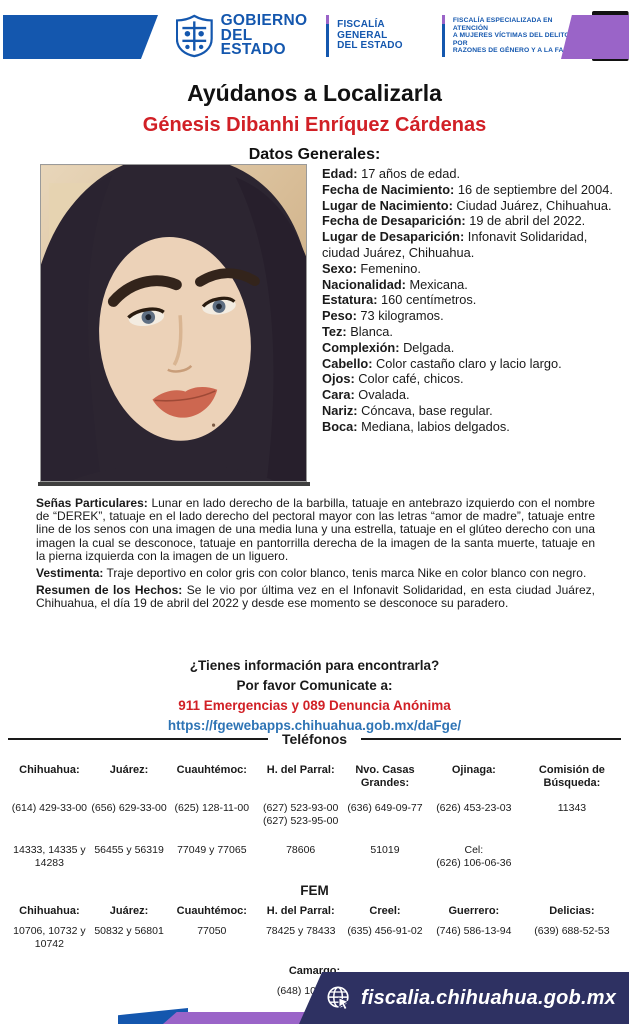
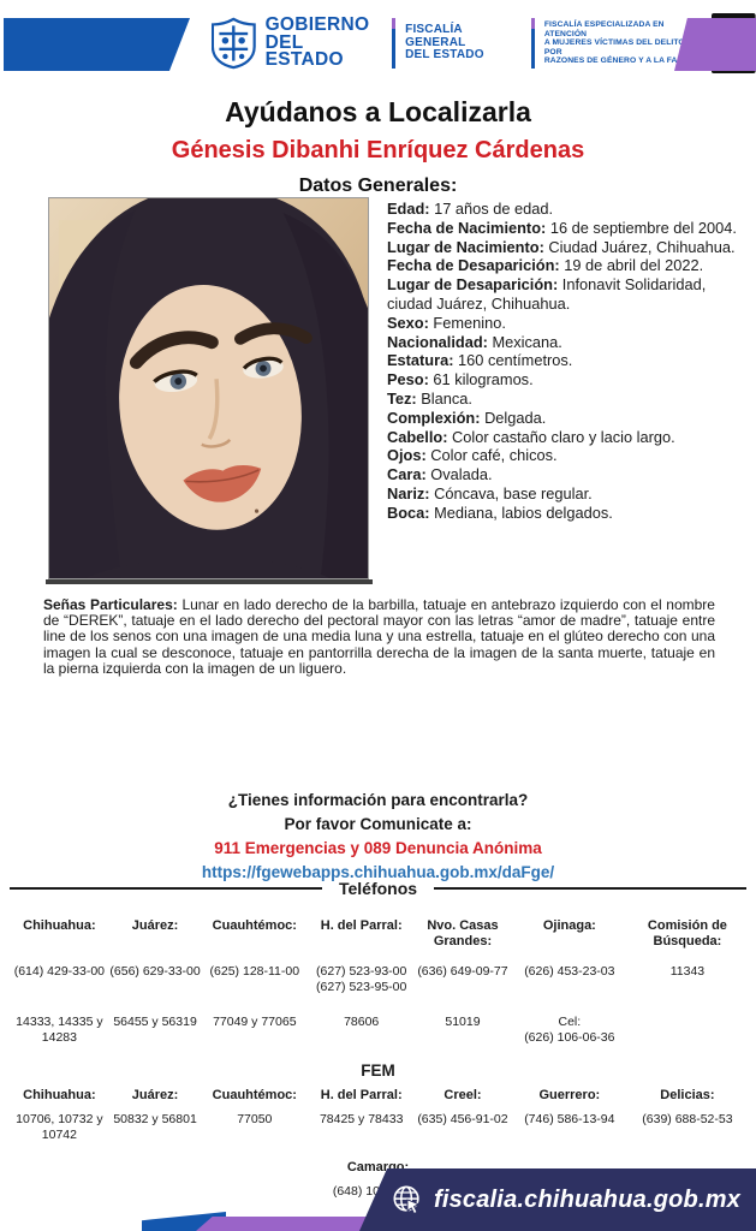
  GOBIERNO
  DEL ESTADO
  FISCALÍA GENERAL
  DEL ESTADO
  Ayúdanos a Localizarla
  Génesis Dibanhi Enríquez Cárdenas
  Datos Generales:
  Edad: 17 años de edad.
  Fecha de Nacimiento: 16 de septiembre del 2004.
  Lugar de Nacimiento: Ciudad Juárez, Chihuahua.
  Fecha de Desaparición: 19 de abril del 2022.
  Lugar de Desaparición: Infonavit Solidaridad, ciudad Juárez, Chihuahua.
  Sexo: Femenino.
  Nacionalidad: Mexicana.
  Estatura: 160 centímetros.
- Peso: 73 kilogramos.
+ Peso: 61 kilogramos.
  Tez: Blanca.
  Complexión: Delgada.
  Cabello: Color castaño claro y lacio largo.
  Ojos: Color café, chicos.
  Cara: Ovalada.
  Nariz: Cóncava, base regular.
  Boca: Mediana, labios delgados.
  Señas Particulares: Lunar en lado derecho de la barbilla, tatuaje en antebrazo izquierdo con el nombre de “DEREK”, tatuaje en el lado derecho del pectoral mayor con las letras “amor de madre”, tatuaje entre line de los senos con una imagen de una media luna y una estrella, tatuaje en el glúteo derecho con una imagen la cual se desconoce, tatuaje en pantorrilla derecha de la imagen de la santa muerte, tatuaje en la pierna izquierda con la imagen de un liguero.
- Vestimenta: Traje deportivo en color gris con color blanco, tenis marca Nike en color blanco con negro.
- Resumen de los Hechos: Se le vio por última vez en el Infonavit Solidaridad, en esta ciudad Juárez, Chihuahua, el día 19 de abril del 2022 y desde ese momento se desconoce su paradero.
  ¿Tienes información para encontrarla?
  Por favor Comunicate a:
  911 Emergencias y 089 Denuncia Anónima
  https://fgewebapps.chihuahua.gob.mx/daFge/
  Teléfonos
  Chihuahua:
  Juárez:
  Cuauhtémoc:
  H. del Parral:
  Nvo. Casas
  Grandes:
  Ojinaga:
  Comisión de
  Búsqueda:
  (614) 429-33-00
  (656) 629-33-00
  (625) 128-11-00
  (627) 523-93-00
  (627) 523-95-00
  (636) 649-09-77
  (626) 453-23-03
  11343
  14333, 14335 y
  14283
  56455 y 56319
  77049 y 77065
  78606
  51019
  Cel:
  (626) 106-06-36
  FEM
  Chihuahua:
  Juárez:
  Cuauhtémoc:
  H. del Parral:
  Creel:
  Guerrero:
  Delicias:
  10706, 10732 y
  10742
  50832 y 56801
  77050
  78425 y 78433
  (635) 456-91-02
  (746) 586-13-94
  (639) 688-52-53
  Camargo:
  fiscalia.chihuahua.gob.mx
